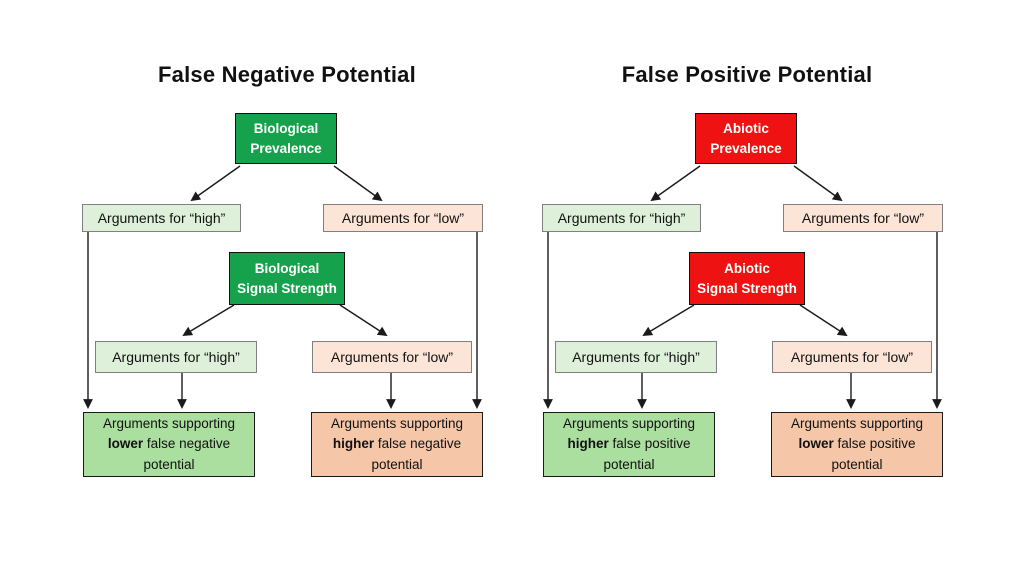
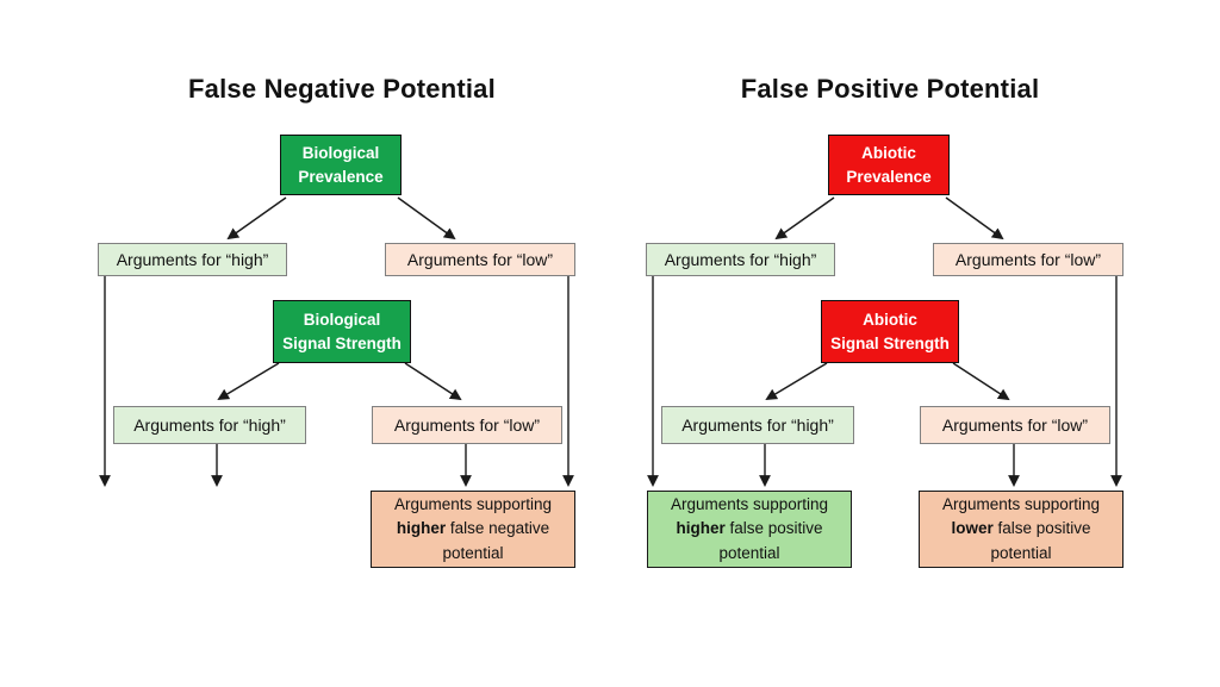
  False Negative Potential
  Biological
  Prevalence
  Arguments for “high”
  Arguments for “low”
  Biological
  Signal Strength
  Arguments for “high”
  Arguments for “low”
- Arguments supporting lower false negative potential
  Arguments supporting higher false negative potential
  False Positive Potential
  Abiotic
  Prevalence
  Arguments for “high”
  Arguments for “low”
  Abiotic
  Signal Strength
  Arguments for “high”
  Arguments for “low”
  Arguments supporting higher false positive potential
  Arguments supporting lower false positive potential
